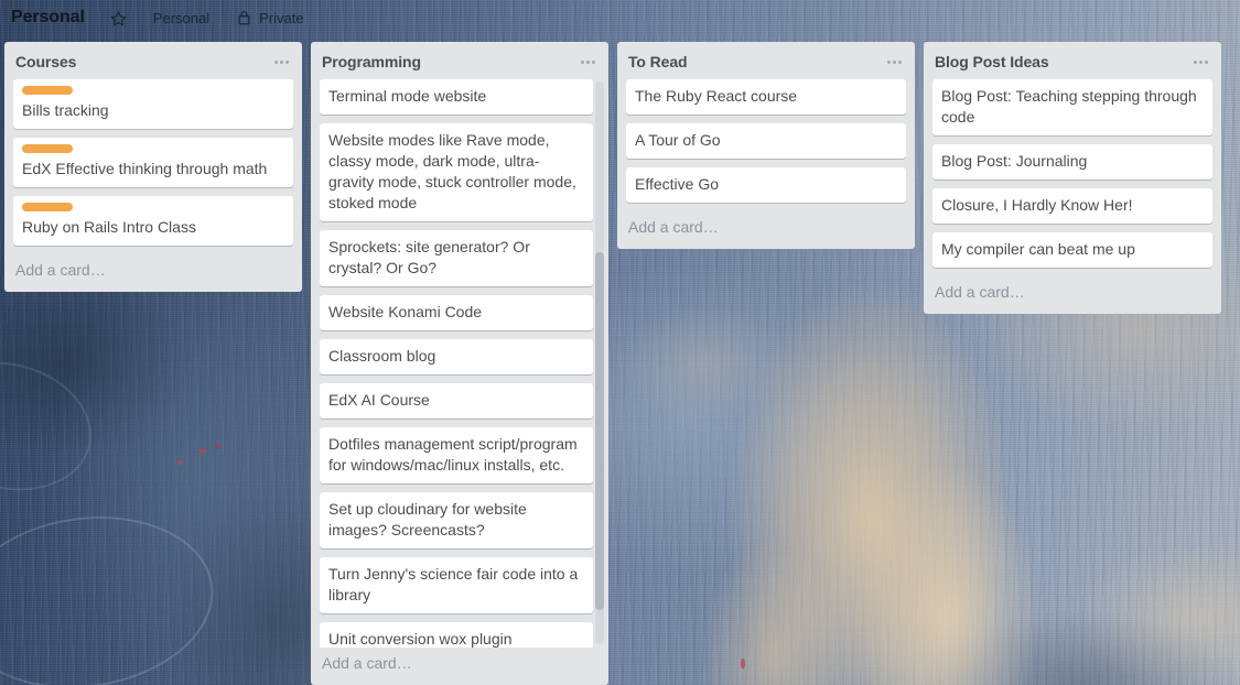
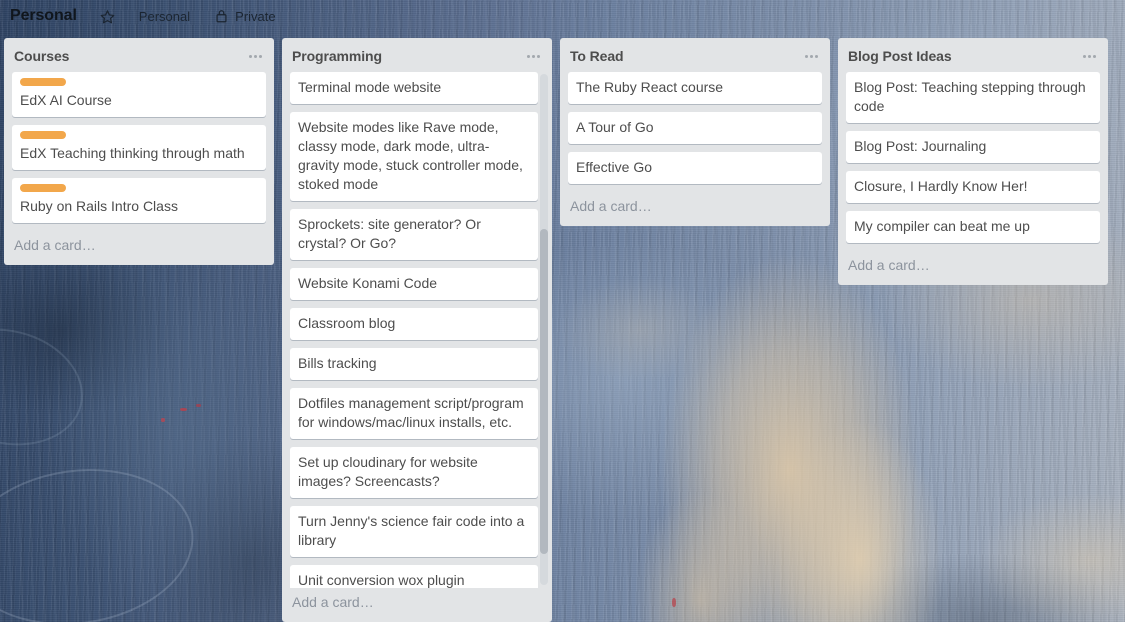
  Personal
  Personal
  Private
  Courses
- Bills tracking
+ EdX AI Course
- EdX Effective thinking through math
+ EdX Teaching thinking through math
  Ruby on Rails Intro Class
  Add a card…
  Programming
  Terminal mode website
  Website modes like Rave mode, classy mode, dark mode, ultra-gravity mode, stuck controller mode, stoked mode
  Sprockets: site generator? Or crystal? Or Go?
  Website Konami Code
  Classroom blog
- EdX AI Course
+ Bills tracking
  Dotfiles management script/program for windows/mac/linux installs, etc.
  Set up cloudinary for website images? Screencasts?
  Turn Jenny's science fair code into a library
  Unit conversion wox plugin
  Add a card…
  To Read
  The Ruby React course
  A Tour of Go
  Effective Go
  Add a card…
  Blog Post Ideas
  Blog Post: Teaching stepping through code
  Blog Post: Journaling
  Closure, I Hardly Know Her!
  My compiler can beat me up
  Add a card…
